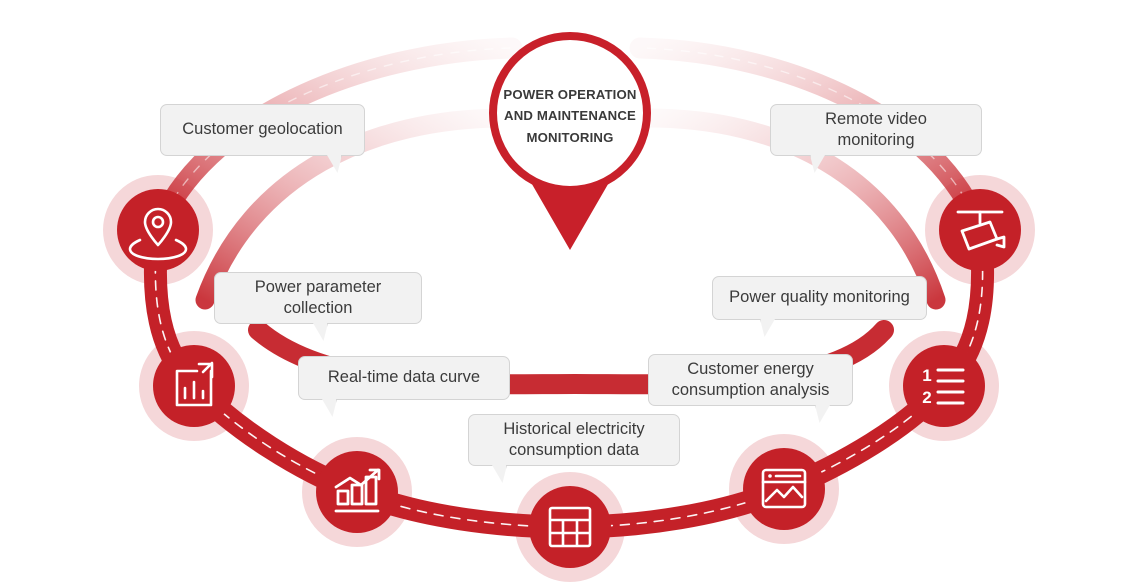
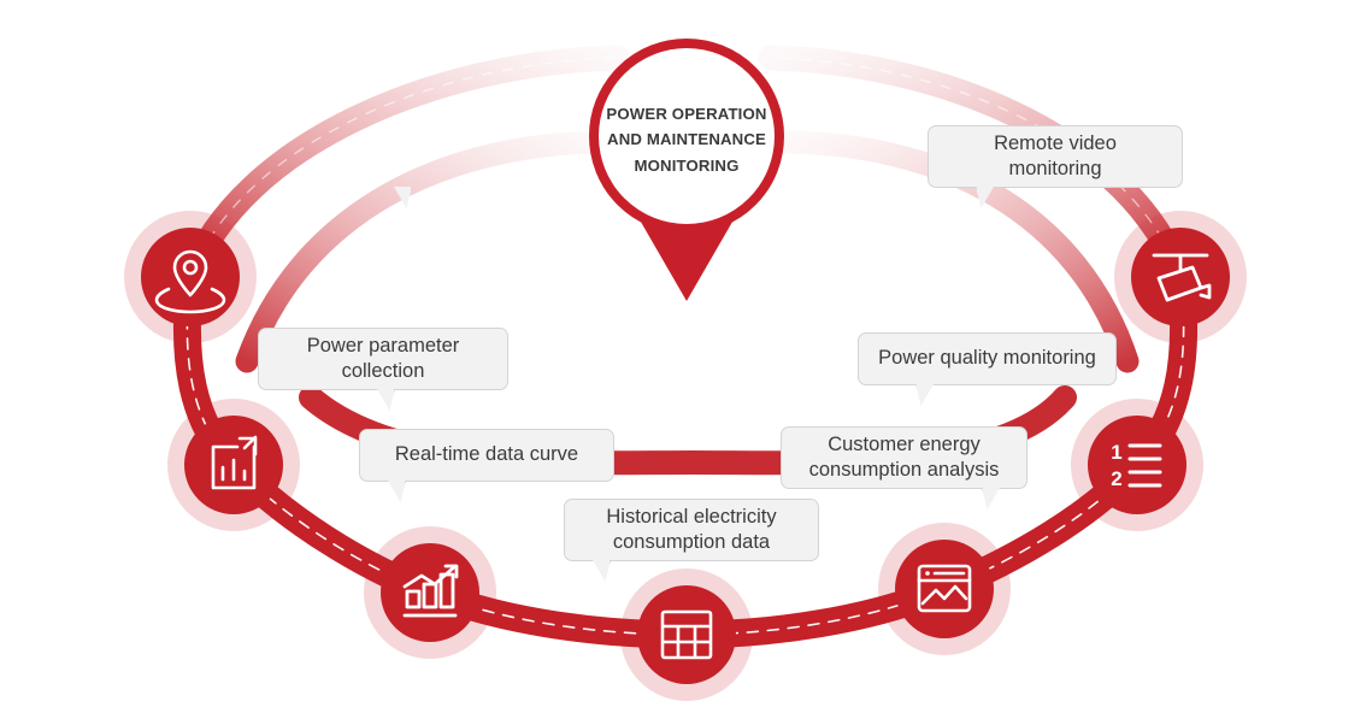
  1
  2
  POWER OPERATION
  AND MAINTENANCE
  MONITORING
- Customer geolocation
  Remote video monitoring
  Power parameter
  collection
  Power quality monitoring
  Real-time data curve
  Customer energy
  consumption analysis
  Historical electricity
  consumption data
